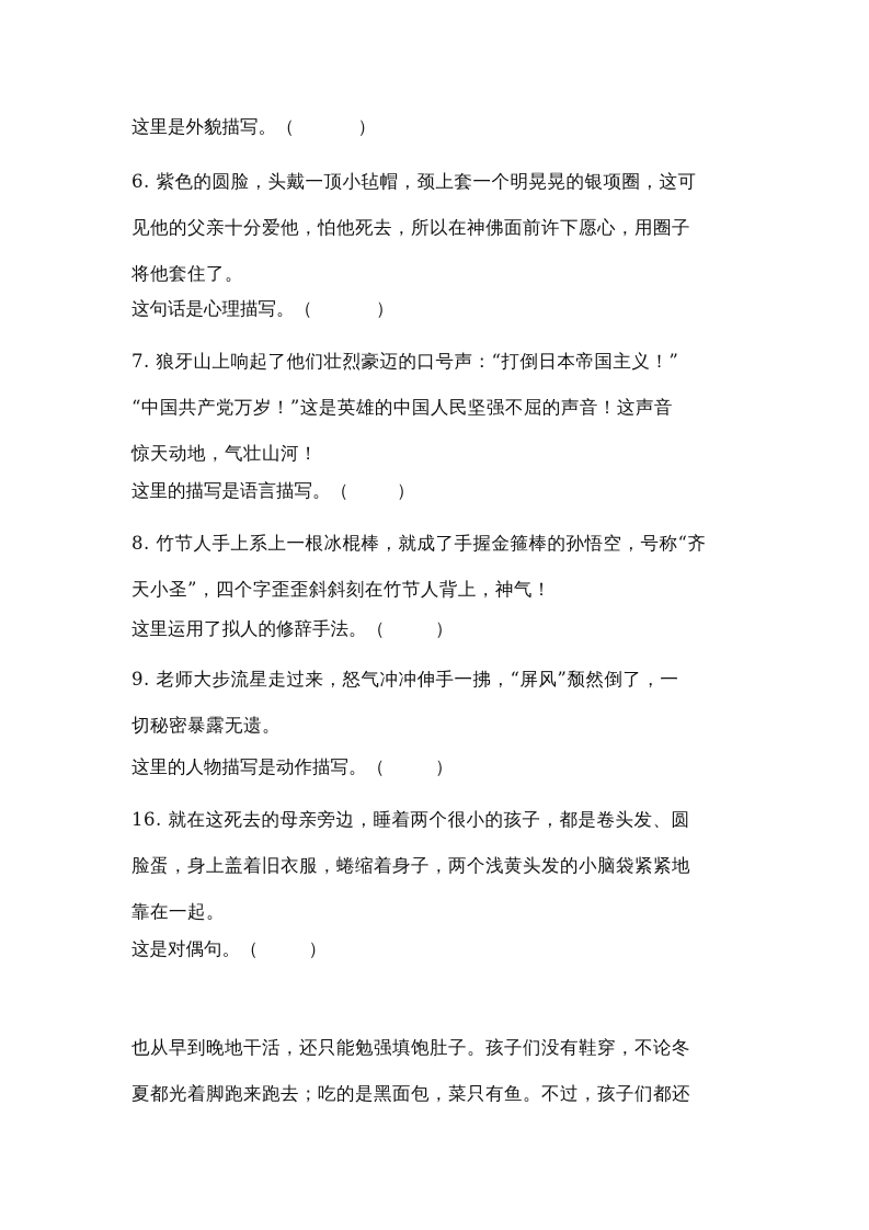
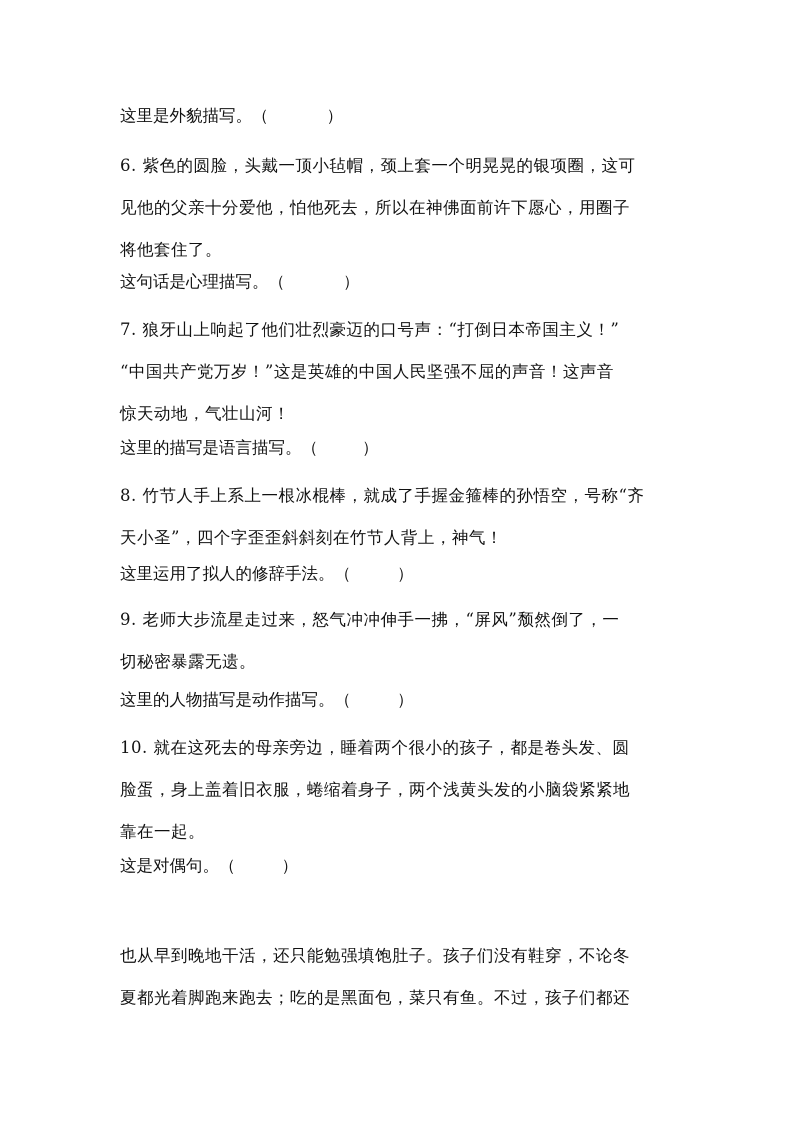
  这里是外貌描写。（ ）
  6. 紫色的圆脸，头戴一顶小毡帽，颈上套一个明晃晃的银项圈，这可
  见他的父亲十分爱他，怕他死去，所以在神佛面前许下愿心，用圈子
  将他套住了。
  这句话是心理描写。（ ）
  7. 狼牙山上响起了他们壮烈豪迈的口号声：“打倒日本帝国主义！”
  “中国共产党万岁！”这是英雄的中国人民坚强不屈的声音！这声音
  惊天动地，气壮山河！
  这里的描写是语言描写。（ ）
  8. 竹节人手上系上一根冰棍棒，就成了手握金箍棒的孙悟空，号称“齐
  天小圣”，四个字歪歪斜斜刻在竹节人背上，神气！
  这里运用了拟人的修辞手法。（ ）
  9. 老师大步流星走过来，怒气冲冲伸手一拂，“屏风”颓然倒了，一
  切秘密暴露无遗。
  这里的人物描写是动作描写。（ ）
- 16. 就在这死去的母亲旁边，睡着两个很小的孩子，都是卷头发、圆
+ 10. 就在这死去的母亲旁边，睡着两个很小的孩子，都是卷头发、圆
  脸蛋，身上盖着旧衣服，蜷缩着身子，两个浅黄头发的小脑袋紧紧地
  靠在一起。
  这是对偶句。（ ）
  也从早到晚地干活，还只能勉强填饱肚子。孩子们没有鞋穿，不论冬
  夏都光着脚跑来跑去；吃的是黑面包，菜只有鱼。不过，孩子们都还
